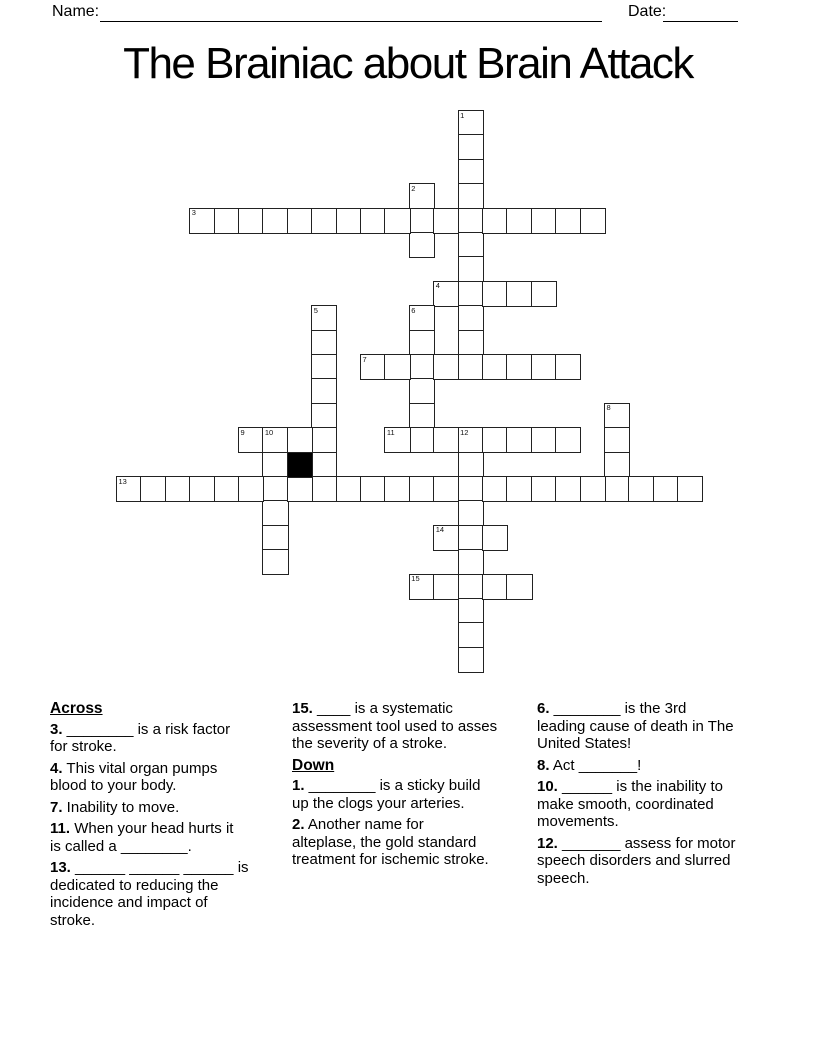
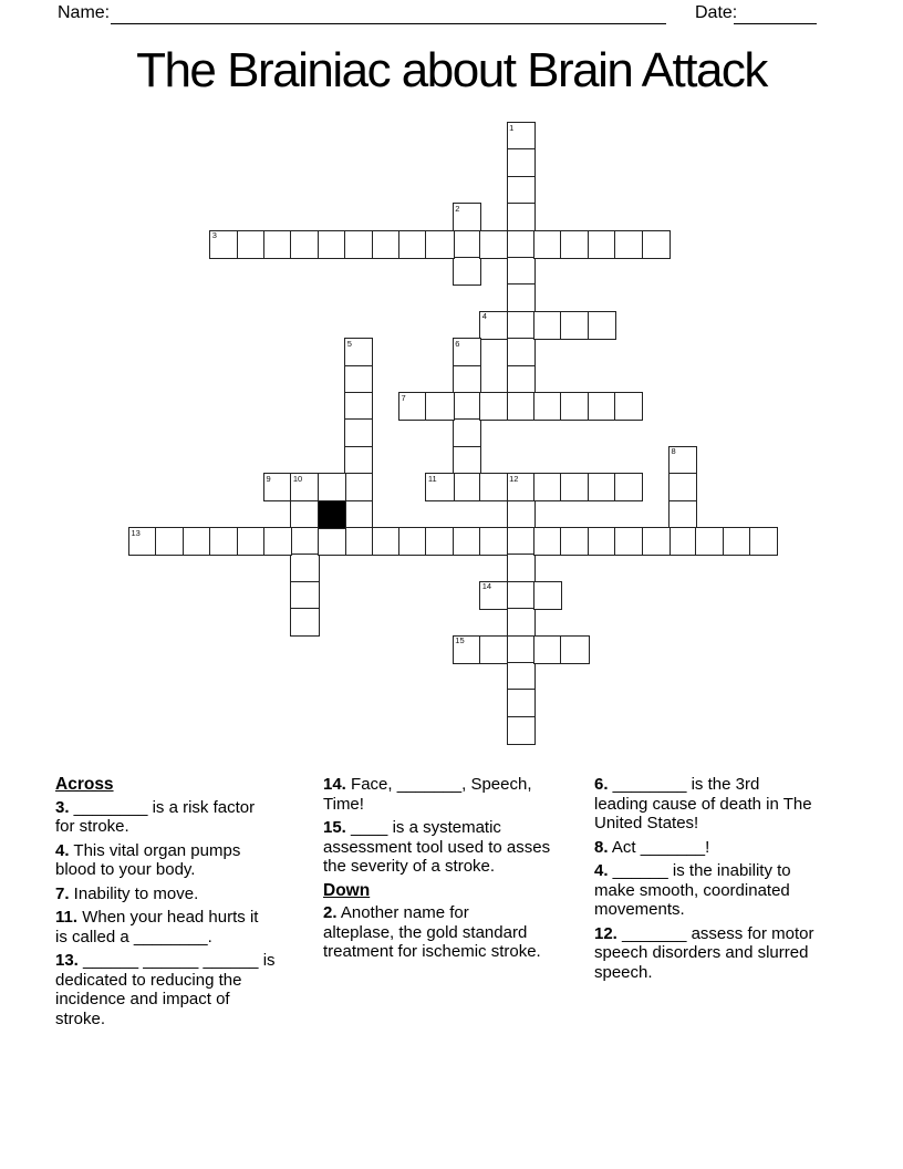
  Name:
  Date:
  The Brainiac about Brain Attack
  1
  2
  3
  4
  5
  6
  7
  8
  9
  10
  11
  12
  13
  14
  15
  Across
  3. ________ is a risk factor
  for stroke.
  4. This vital organ pumps
  blood to your body.
  7. Inability to move.
  11. When your head hurts it
  is called a ________.
  13. ______ ______ ______ is
  dedicated to reducing the
  incidence and impact of
  stroke.
+ 14. Face, _______, Speech,
+ Time!
  15. ____ is a systematic
  assessment tool used to asses
  the severity of a stroke.
  Down
- 1. ________ is a sticky build
- up the clogs your arteries.
  2. Another name for
  alteplase, the gold standard
  treatment for ischemic stroke.
  6. ________ is the 3rd
  leading cause of death in The
  United States!
  8. Act _______!
- 10. ______ is the inability to
+ 4. ______ is the inability to
  make smooth, coordinated
  movements.
  12. _______ assess for motor
  speech disorders and slurred
  speech.
